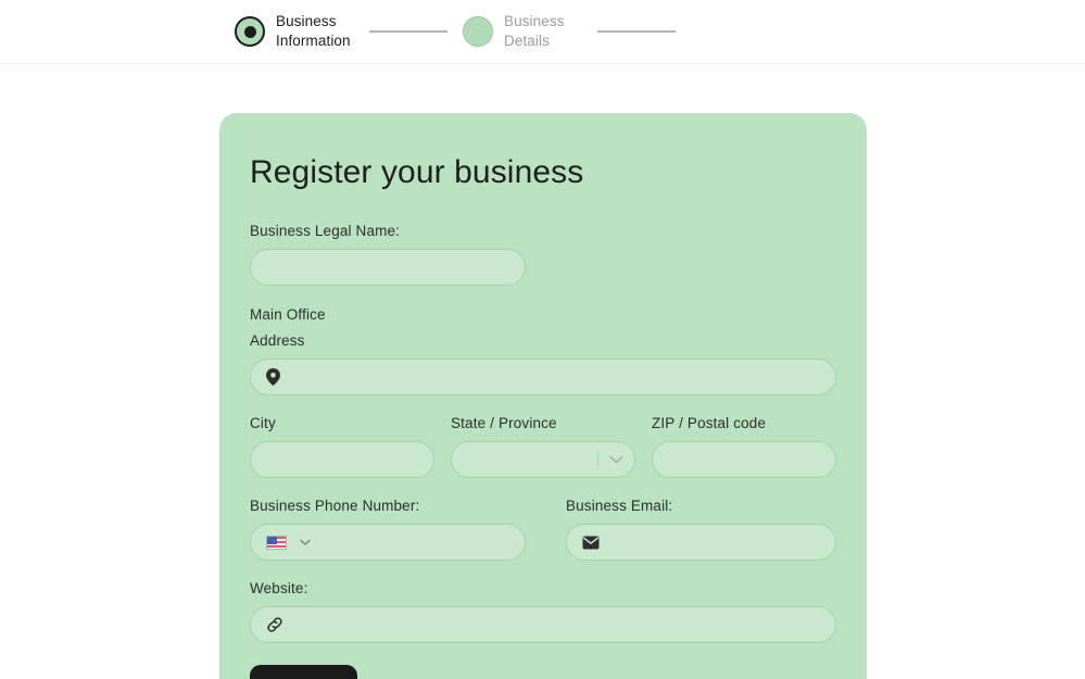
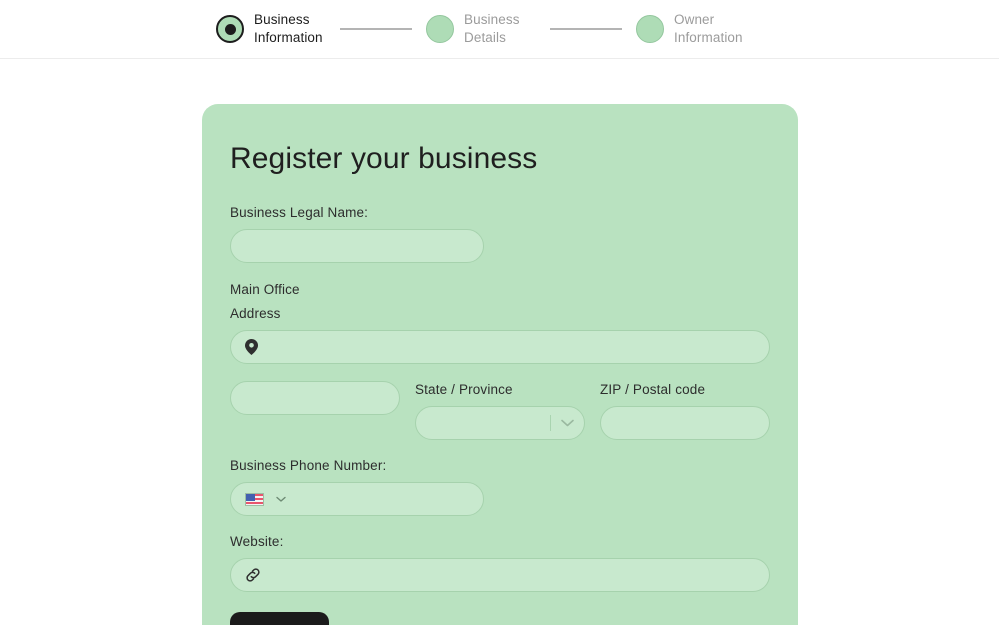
  Business Information
  Business Details
+ Owner Information
  Register your business
  Business Legal Name:
  Main Office
  Address
- City
  State / Province
  ZIP / Postal code
  Business Phone Number:
- Business Email:
  Website:
